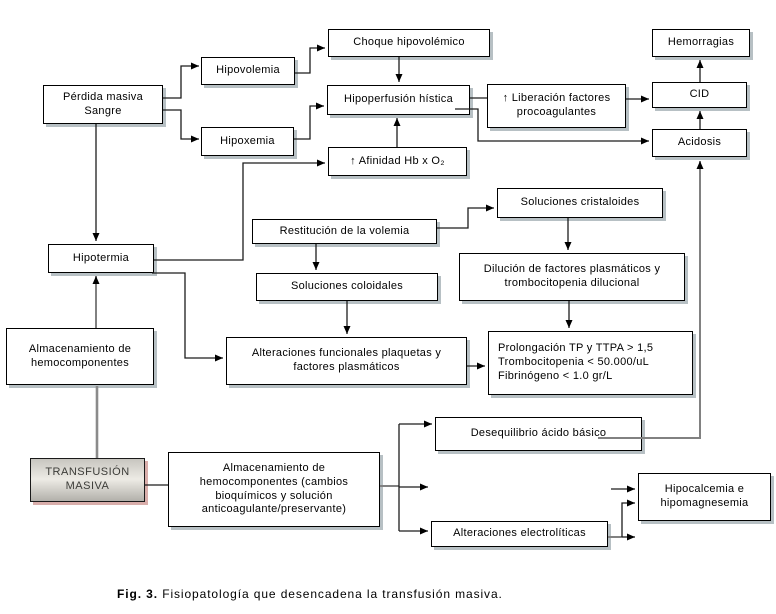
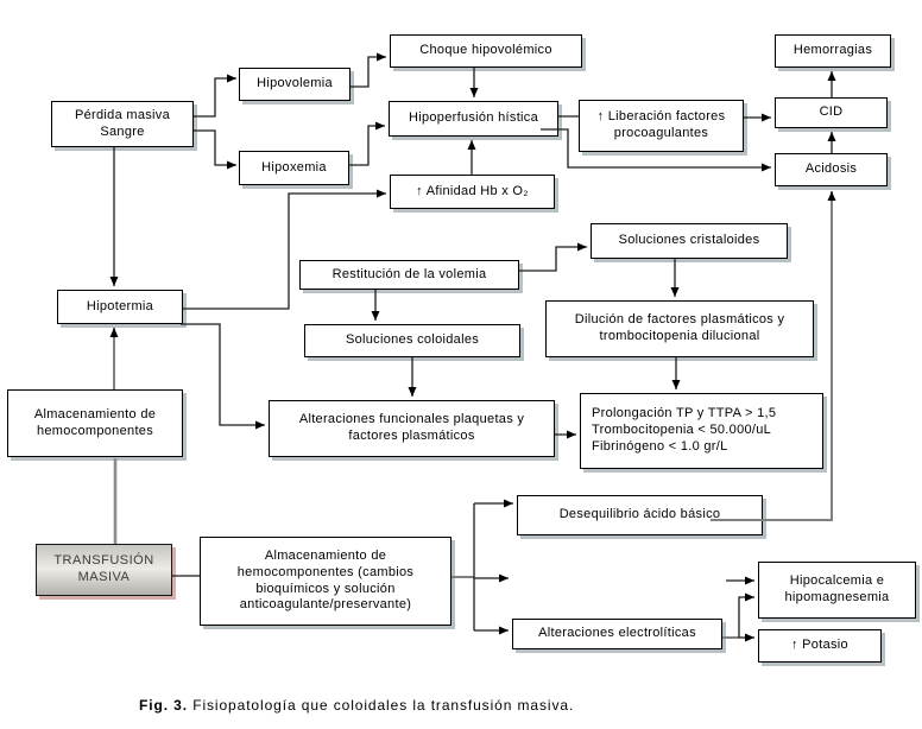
  Pérdida masiva
  Sangre
  Hipovolemia
  Hipoxemia
  Choque hipovolémico
  Hipoperfusión hística
  ↑ Liberación factores
  procoagulantes
  Hemorragias
  CID
  Acidosis
  ↑ Afinidad Hb x O₂
  Soluciones cristaloides
  Restitución de la volemia
  Dilución de factores plasmáticos y
  trombocitopenia dilucional
  Soluciones coloidales
  Hipotermia
  Almacenamiento de
  hemocomponentes
  Alteraciones funcionales plaquetas y
  factores plasmáticos
  Prolongación TP y TTPA > 1,5
  Trombocitopenia < 50.000/uL
  Fibrinógeno < 1.0 gr/L
  TRANSFUSIÓN
  MASIVA
  Almacenamiento de
  hemocomponentes (cambios
  bioquímicos y solución
  anticoagulante/preservante)
  Desequilibrio ácido básico
  Alteraciones electrolíticas
  Hipocalcemia e
  hipomagnesemia
+ ↑ Potasio
- Fig. 3. Fisiopatología que desencadena la transfusión masiva.
+ Fig. 3. Fisiopatología que coloidales la transfusión masiva.
